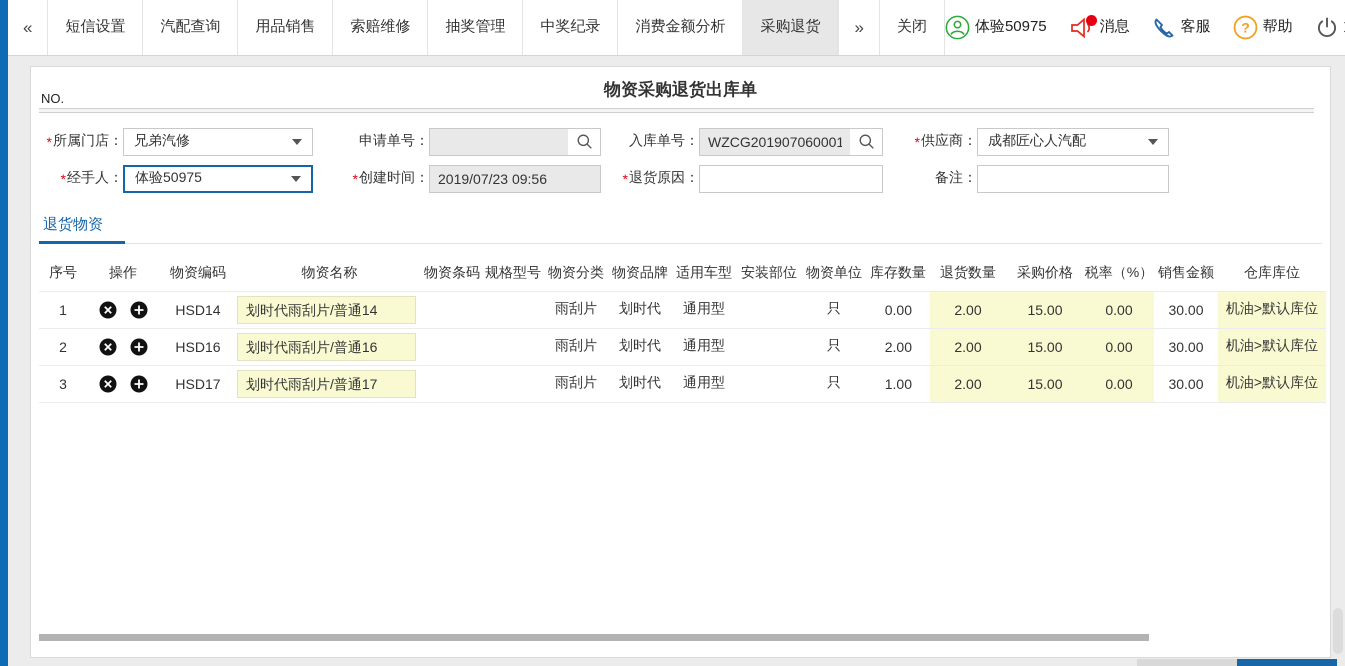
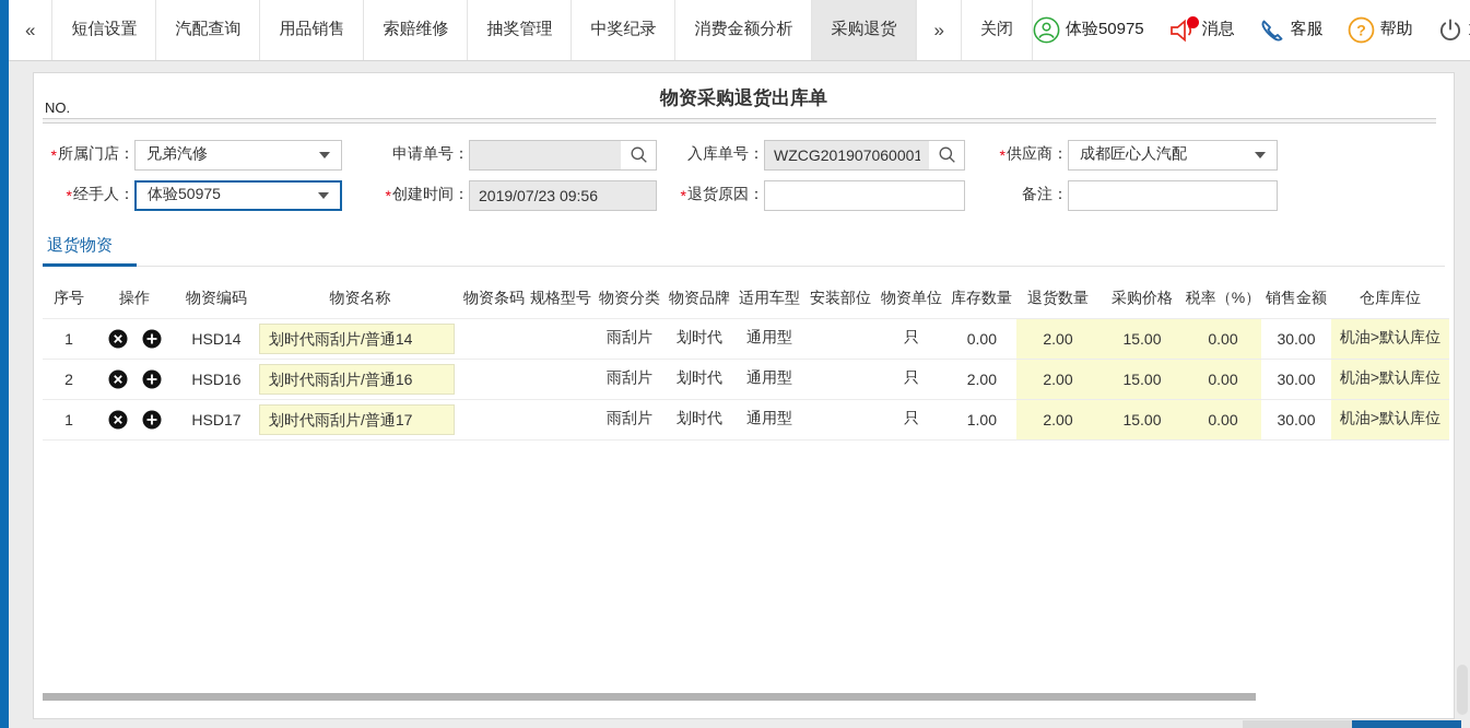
  «
  短信设置
  汽配查询
  用品销售
  索赔维修
  抽奖管理
  中奖纪录
  消费金额分析
  采购退货
  »
  关闭
  体验50975
  消息
  客服
  ?
  帮助
  NO.
  物资采购退货出库单
  *
  所属门店：
  兄弟汽修
  申请单号：
  入库单号：
  WZCG201907060001
  *
  供应商：
  成都匠心人汽配
  *
  经手人：
  体验50975
  *
  创建时间：
  2019/07/23 09:56
  *
  退货原因：
  备注：
  退货物资
  序号	操作	物资编码	物资名称	物资条码	规格型号	物资分类	物资品牌	适用车型	安装部位	物资单位	库存数量	退货数量	采购价格	税率（%）	销售金额	仓库库位
  1		HSD14	划时代雨刮片/普通14			雨刮片	划时代	通用型		只	0.00	2.00	15.00	0.00	30.00	机油>默认库位
  2		HSD16	划时代雨刮片/普通16			雨刮片	划时代	通用型		只	2.00	2.00	15.00	0.00	30.00	机油>默认库位
- 3		HSD17	划时代雨刮片/普通17			雨刮片	划时代	通用型		只	1.00	2.00	15.00	0.00	30.00	机油>默认库位
+ 1		HSD17	划时代雨刮片/普通17			雨刮片	划时代	通用型		只	1.00	2.00	15.00	0.00	30.00	机油>默认库位
